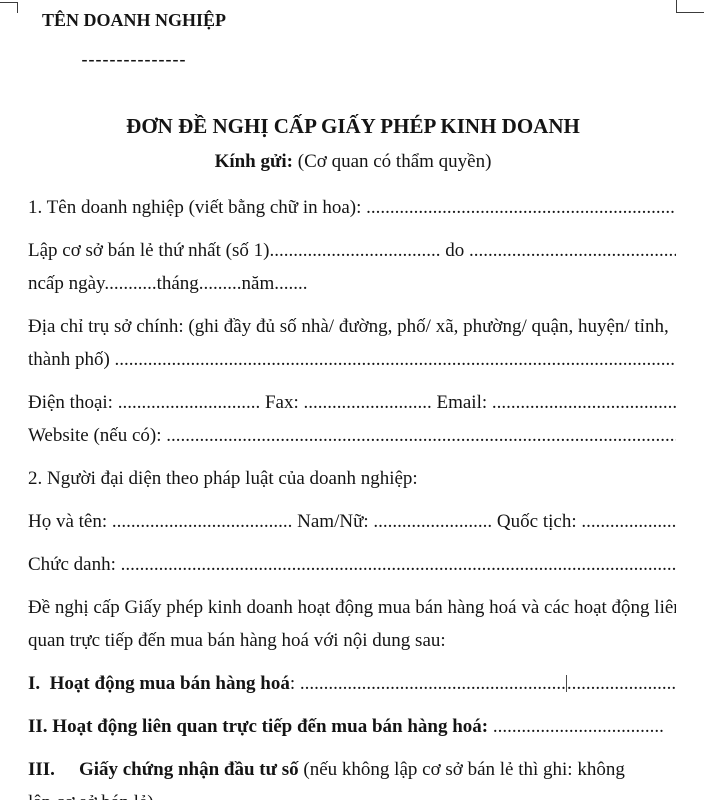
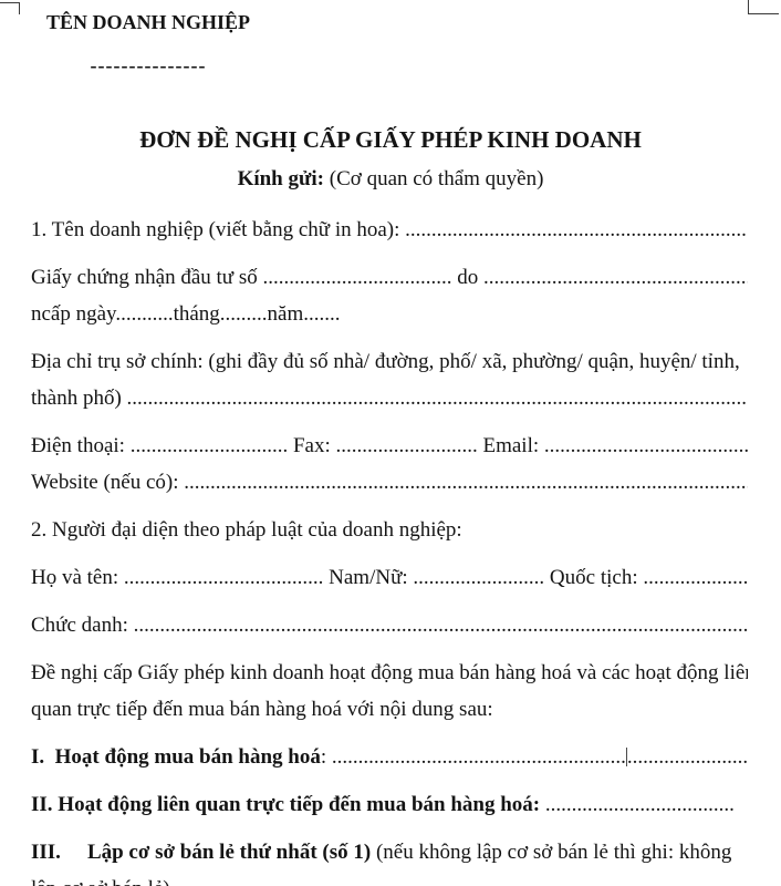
  TÊN DOANH NGHIỆP
  ---------------
  ĐƠN ĐỀ NGHỊ CẤP GIẤY PHÉP KINH DOANH
  Kính gửi: (Cơ quan có thẩm quyền)
  1. Tên doanh nghiệp (viết bằng chữ in hoa): .................................................................
- Lập cơ sở bán lẻ thứ nhất (số 1).................................... do ............................................
+ Giấy chứng nhận đầu tư số .................................... do ..................................................
  ncấp ngày...........tháng.........năm.......
  Địa chỉ trụ sở chính: (ghi đầy đủ số nhà/ đường, phố/ xã, phường/ quận, huyện/ tỉnh,
  thành phố) ......................................................................................................................
  Điện thoại: .............................. Fax: ........................... Email: .......................................
  Website (nếu có): ...........................................................................................................
  2. Người đại diện theo pháp luật của doanh nghiệp:
  Họ và tên: ...................................... Nam/Nữ: ......................... Quốc tịch: ....................
  Chức danh: .....................................................................................................................
  Đề nghị cấp Giấy phép kinh doanh hoạt động mua bán hàng hoá và các hoạt động liê
  quan trực tiếp đến mua bán hàng hoá với nội dung sau:
  I. Hoạt động mua bán hàng hoá: ...............................................................................
  II. Hoạt động liên quan trực tiếp đến mua bán hàng hoá: ....................................
- III. Giấy chứng nhận đầu tư số (nếu không lập cơ sở bán lẻ thì ghi: không
+ III. Lập cơ sở bán lẻ thứ nhất (số 1) (nếu không lập cơ sở bán lẻ thì ghi: không
